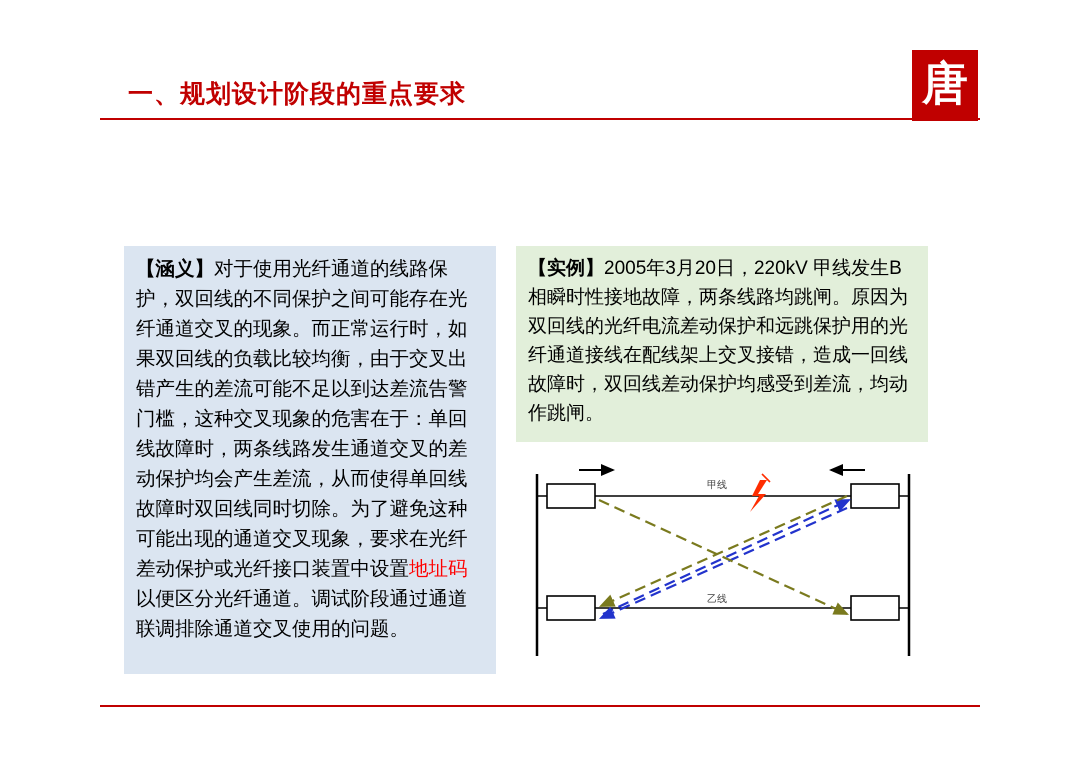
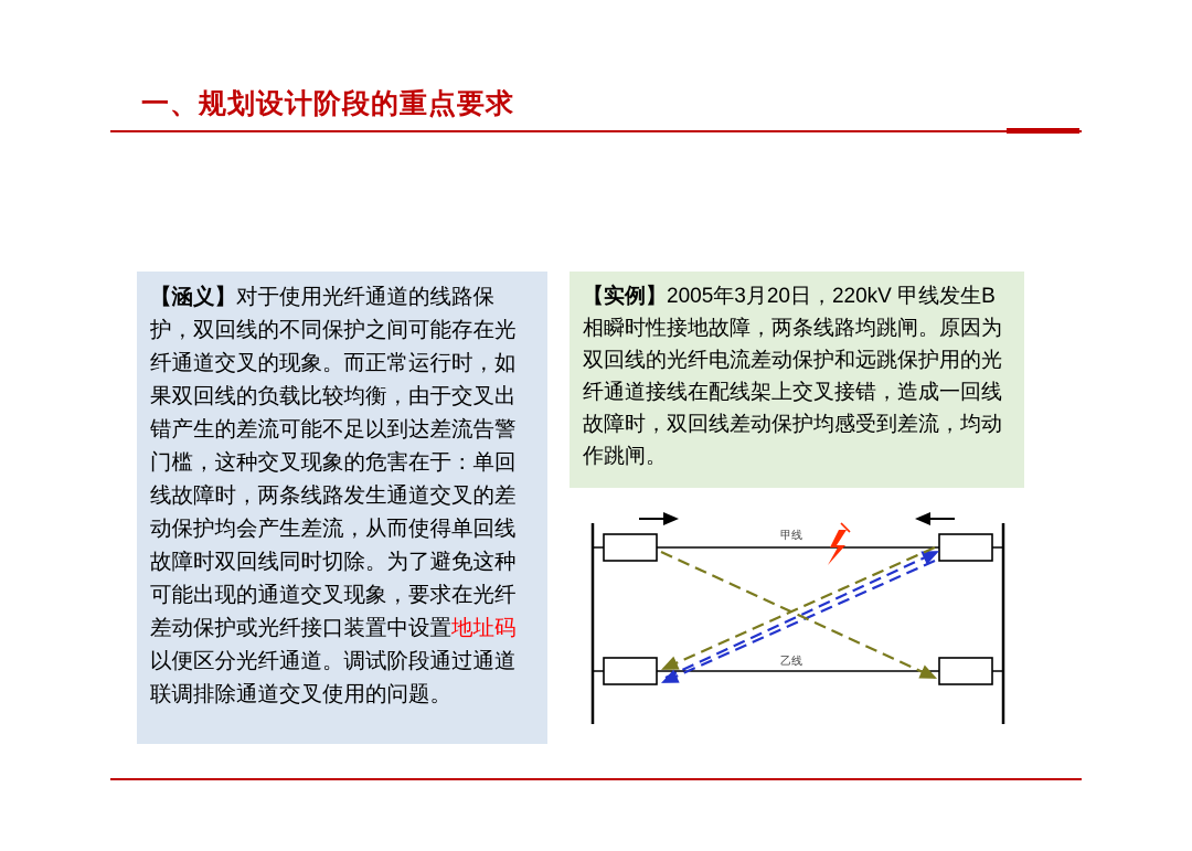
  一、规划设计阶段的重点要求
- 唐
  【涵义】对于使用光纤通道的线路保护，双回线的不同保护之间可能存在光纤通道交叉的现象。而正常运行时，如果双回线的负载比较均衡，由于交叉出错产生的差流可能不足以到达差流告警门槛，这种交叉现象的危害在于：单回线故障时，两条线路发生通道交叉的差动保护均会产生差流，从而使得单回线故障时双回线同时切除。为了避免这种可能出现的通道交叉现象，要求在光纤差动保护或光纤接口装置中设置地址码以便区分光纤通道。调试阶段通过通道联调排除通道交叉使用的问题。
  【实例】2005年3月20日，220kV 甲线发生B相瞬时性接地故障，两条线路均跳闸。原因为双回线的光纤电流差动保护和远跳保护用的光纤通道接线在配线架上交叉接错，造成一回线故障时，双回线差动保护均感受到差流，均动作跳闸。
  甲线
  乙线
